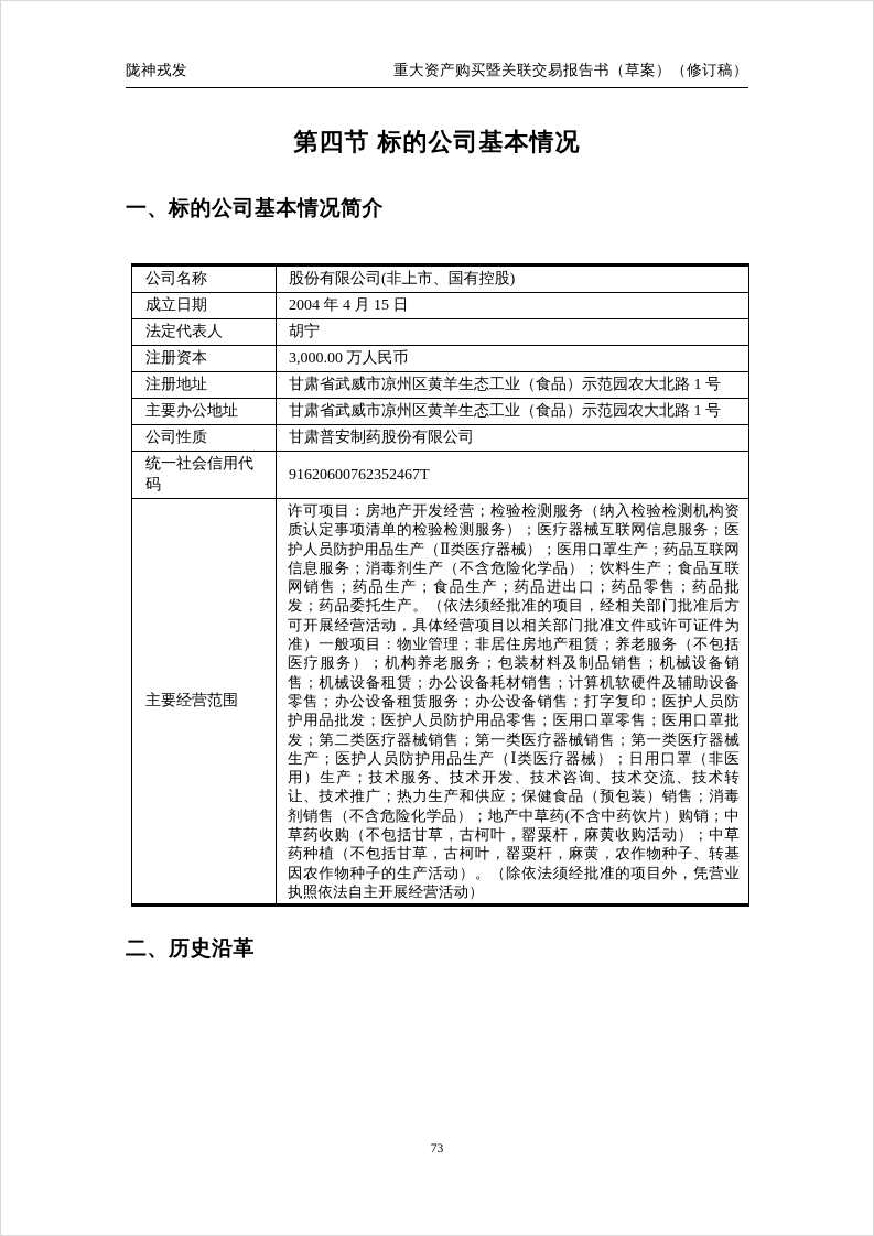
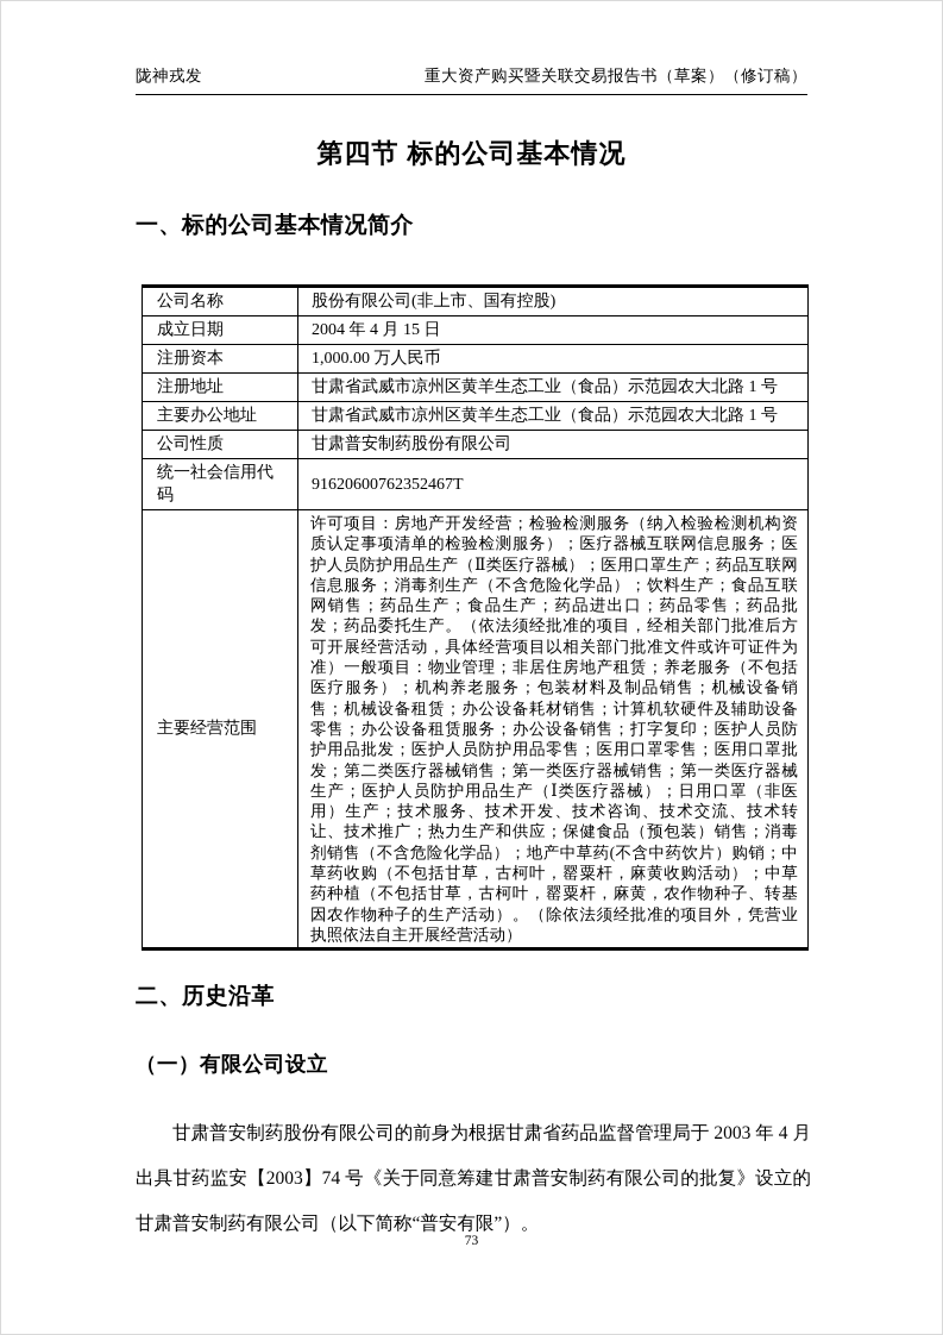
  陇神戎发
  重大资产购买暨关联交易报告书（草案）（修订稿）
  第四节 标的公司基本情况
  一、标的公司基本情况简介
  公司名称	股份有限公司(非上市、国有控股)
  成立日期	2004 年 4 月 15 日
- 法定代表人	胡宁
- 注册资本	3,000.00 万人民币
+ 注册资本	1,000.00 万人民币
  注册地址	甘肃省武威市凉州区黄羊生态工业（食品）示范园农大北路 1 号
  主要办公地址	甘肃省武威市凉州区黄羊生态工业（食品）示范园农大北路 1 号
  公司性质	甘肃普安制药股份有限公司
  统一社会信用代码	91620600762352467T
  主要经营范围	许可项目：房地产开发经营；检验检测服务（纳入检验检测机构资质认定事项清单的检验检测服务）；医疗器械互联网信息服务；医护人员防护用品生产（Ⅱ类医疗器械）；医用口罩生产；药品互联网信息服务；消毒剂生产（不含危险化学品）；饮料生产；食品互联网销售；药品生产；食品生产；药品进出口；药品零售；药品批发；药品委托生产。（依法须经批准的项目，经相关部门批准后方可开展经营活动，具体经营项目以相关部门批准文件或许可证件为准）一般项目：物业管理；非居住房地产租赁；养老服务（不包括医疗服务）；机构养老服务；包装材料及制品销售；机械设备销售；机械设备租赁；办公设备耗材销售；计算机软硬件及辅助设备零售；办公设备租赁服务；办公设备销售；打字复印；医护人员防护用品批发；医护人员防护用品零售；医用口罩零售；医用口罩批发；第二类医疗器械销售；第一类医疗器械销售；第一类医疗器械生产；医护人员防护用品生产（Ⅰ类医疗器械）；日用口罩（非医用）生产；技术服务、技术开发、技术咨询、技术交流、技术转让、技术推广；热力生产和供应；保健食品（预包装）销售；消毒剂销售（不含危险化学品）；地产中草药(不含中药饮片）购销；中草药收购（不包括甘草，古柯叶，罂粟杆，麻黄收购活动）；中草药种植（不包括甘草，古柯叶，罂粟杆，麻黄，农作物种子、转基因农作物种子的生产活动）。（除依法须经批准的项目外，凭营业执照依法自主开展经营活动）
  二、历史沿革
+ （一）有限公司设立
+ 甘肃普安制药股份有限公司的前身为根据甘肃省药品监督管理局于 2003 年 4 月出具甘药监安【2003】74 号《关于同意筹建甘肃普安制药有限公司的批复》设立的甘肃普安制药有限公司（以下简称“普安有限”）。
  73
